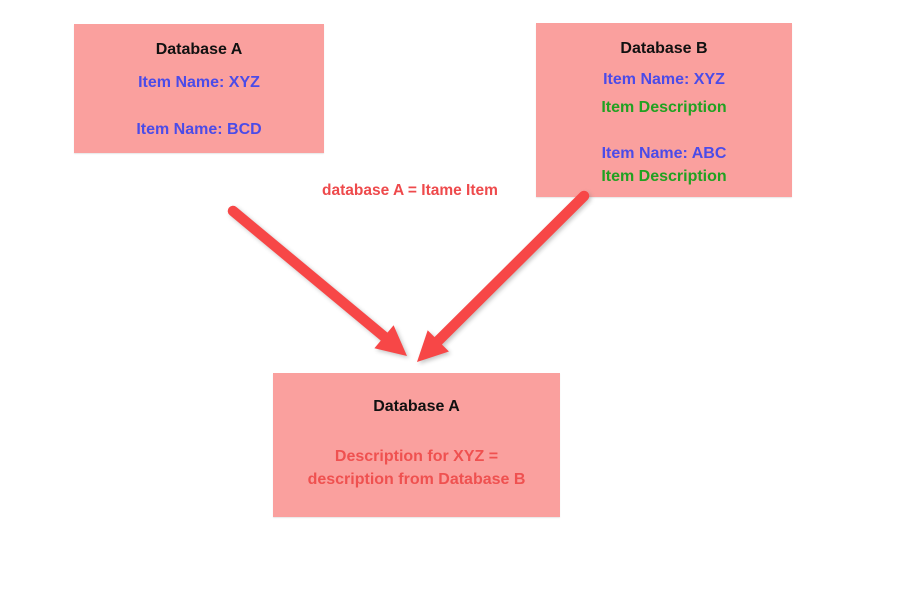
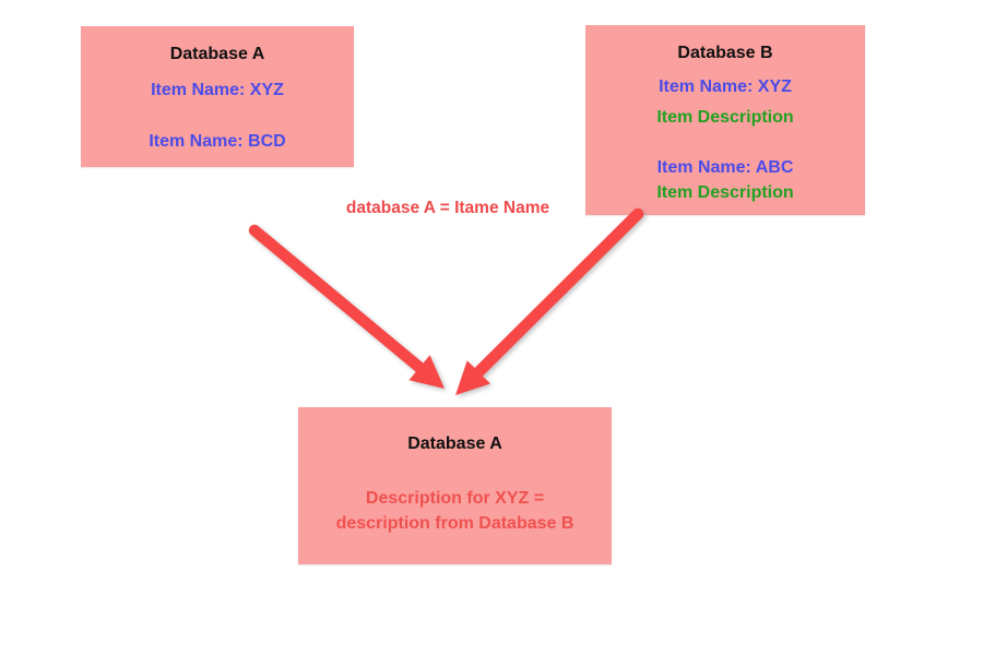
  Database A
  Item Name: XYZ
  Item Name: BCD
  Database B
  Item Name: XYZ
  Item Description
  Item Name: ABC
  Item Description
- database A = Itame Item
+ database A = Itame Name
  Database A
  Description for XYZ =
  description from Database B
